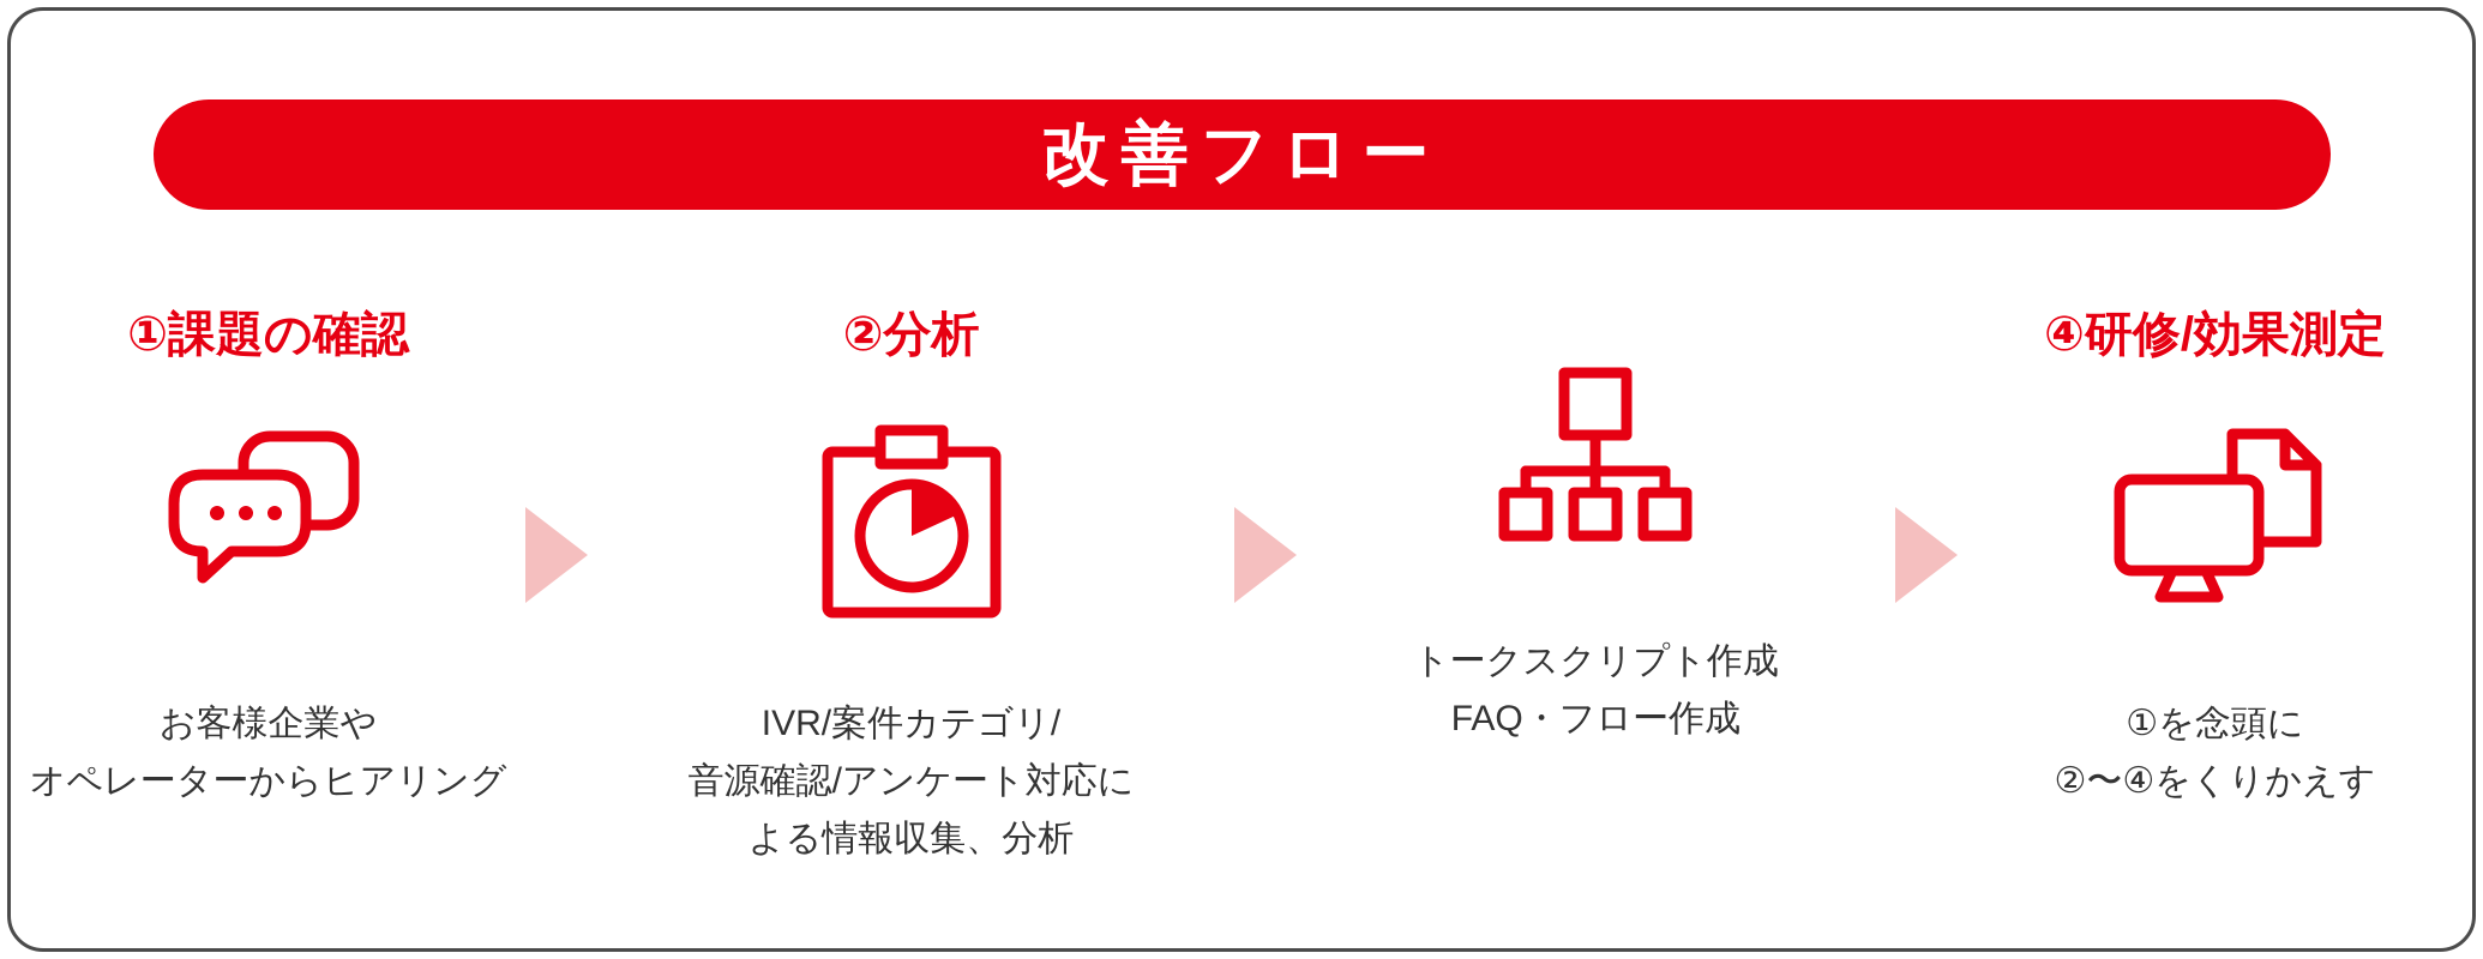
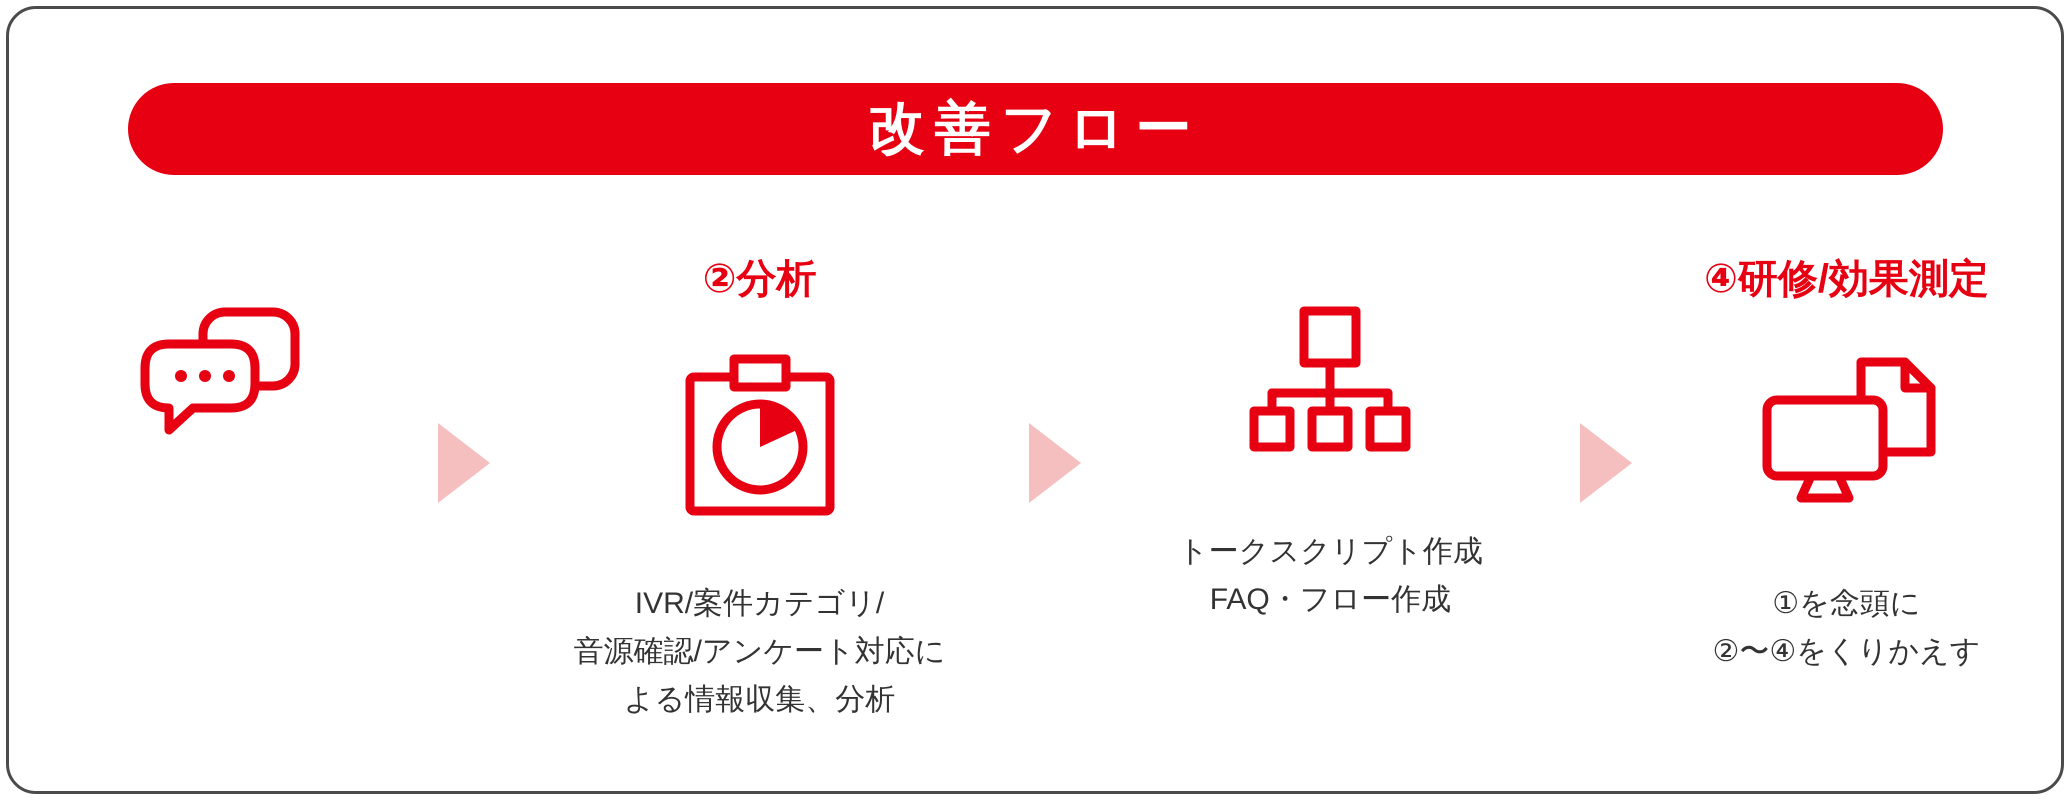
  改善フロー
- ①課題の確認
- お客様企業や
- オペレーターからヒアリング
  ②分析
  IVR/案件カテゴリ/
  音源確認/アンケート対応に
  よる情報収集、分析
  トークスクリプト作成
  FAQ・フロー作成
  ④研修/効果測定
  ①を念頭に
  ②〜④をくりかえす
